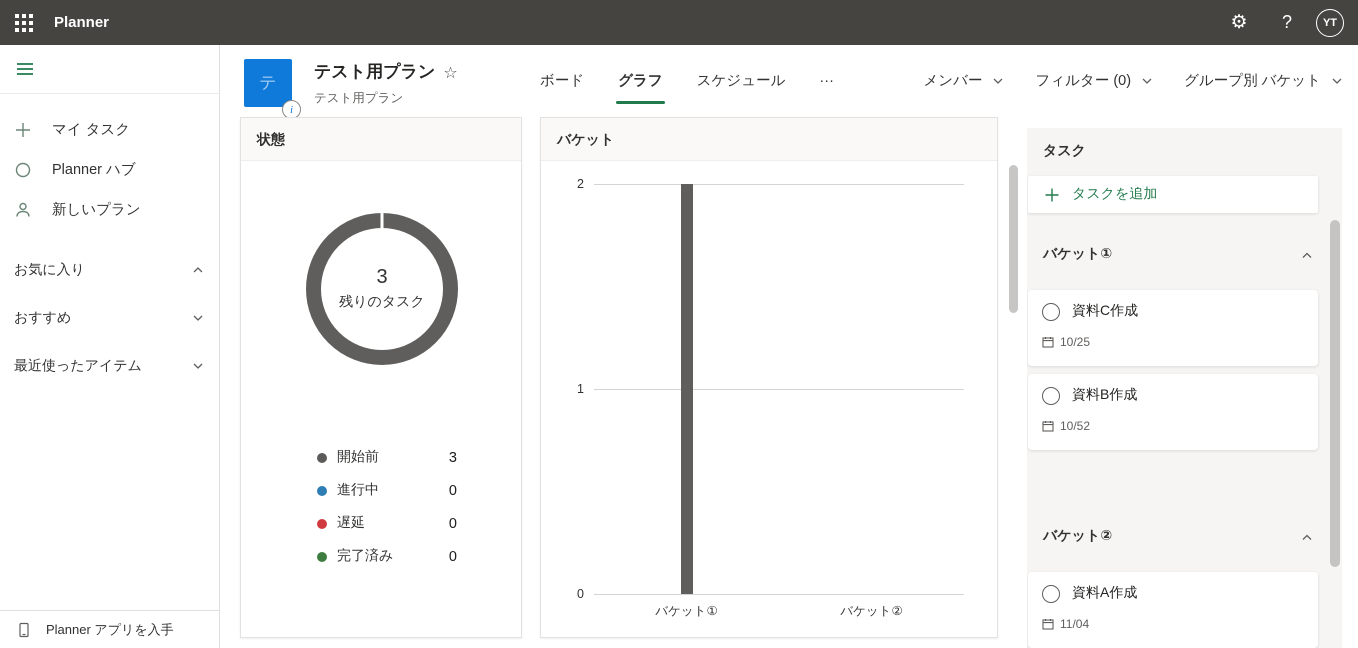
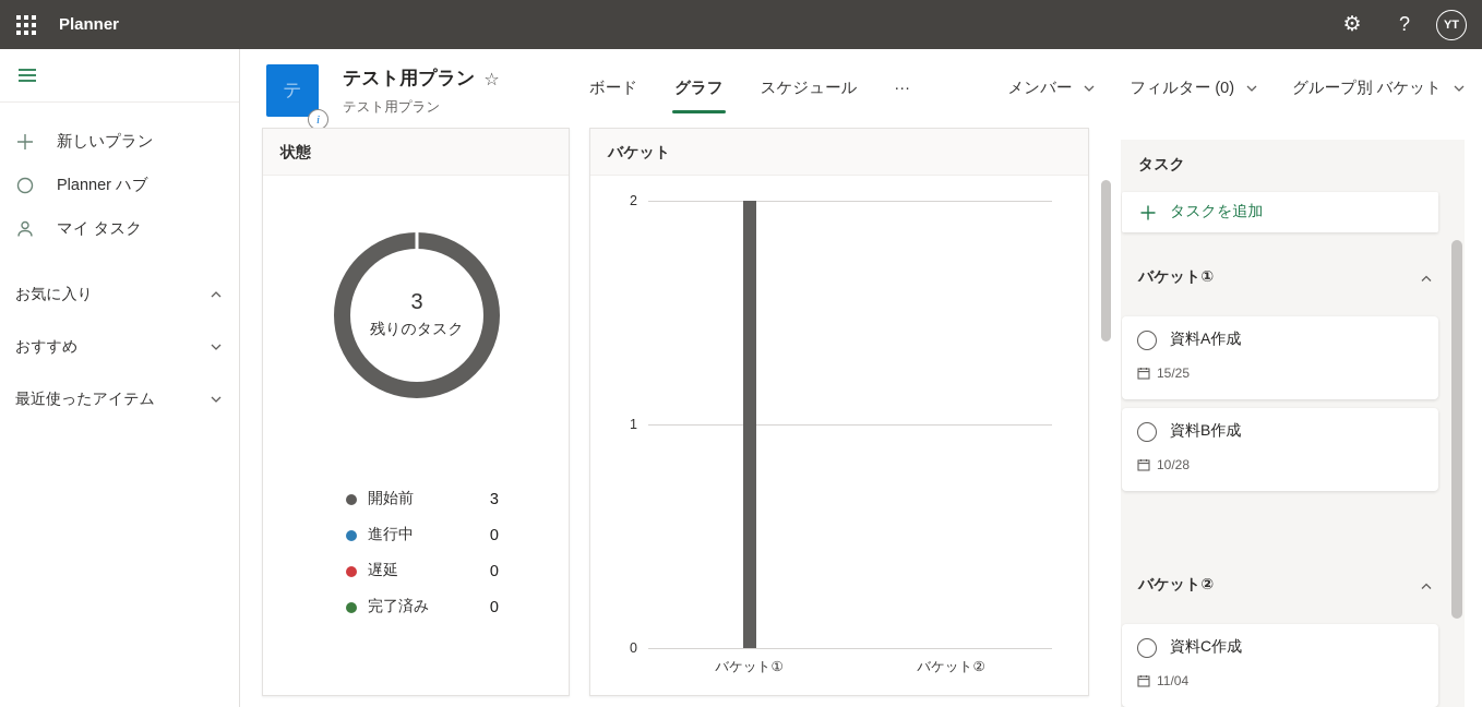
  Planner
  ⚙
  ?
  YT
- マイ タスク
+ 新しいプラン
  Planner ハブ
- 新しいプラン
+ マイ タスク
  お気に入り
  おすすめ
  最近使ったアイテム
- Planner アプリを入手
  テ
  i
  テスト用プラン
  ☆
  テスト用プラン
  ボード
  グラフ
  スケジュール
  ···
  メンバー
  フィルター (0)
  グループ別 バケット
  状態
  3
  残りのタスク
  開始前
  3
  進行中
  0
  遅延
  0
  完了済み
  0
  バケット
  2
  1
  0
  バケット①
  バケット②
  タスク
  タスクを追加
  バケット①
- 資料C作成
+ 資料A作成
- 10/25
+ 15/25
  資料B作成
- 10/52
+ 10/28
  バケット②
- 資料A作成
+ 資料C作成
  11/04
